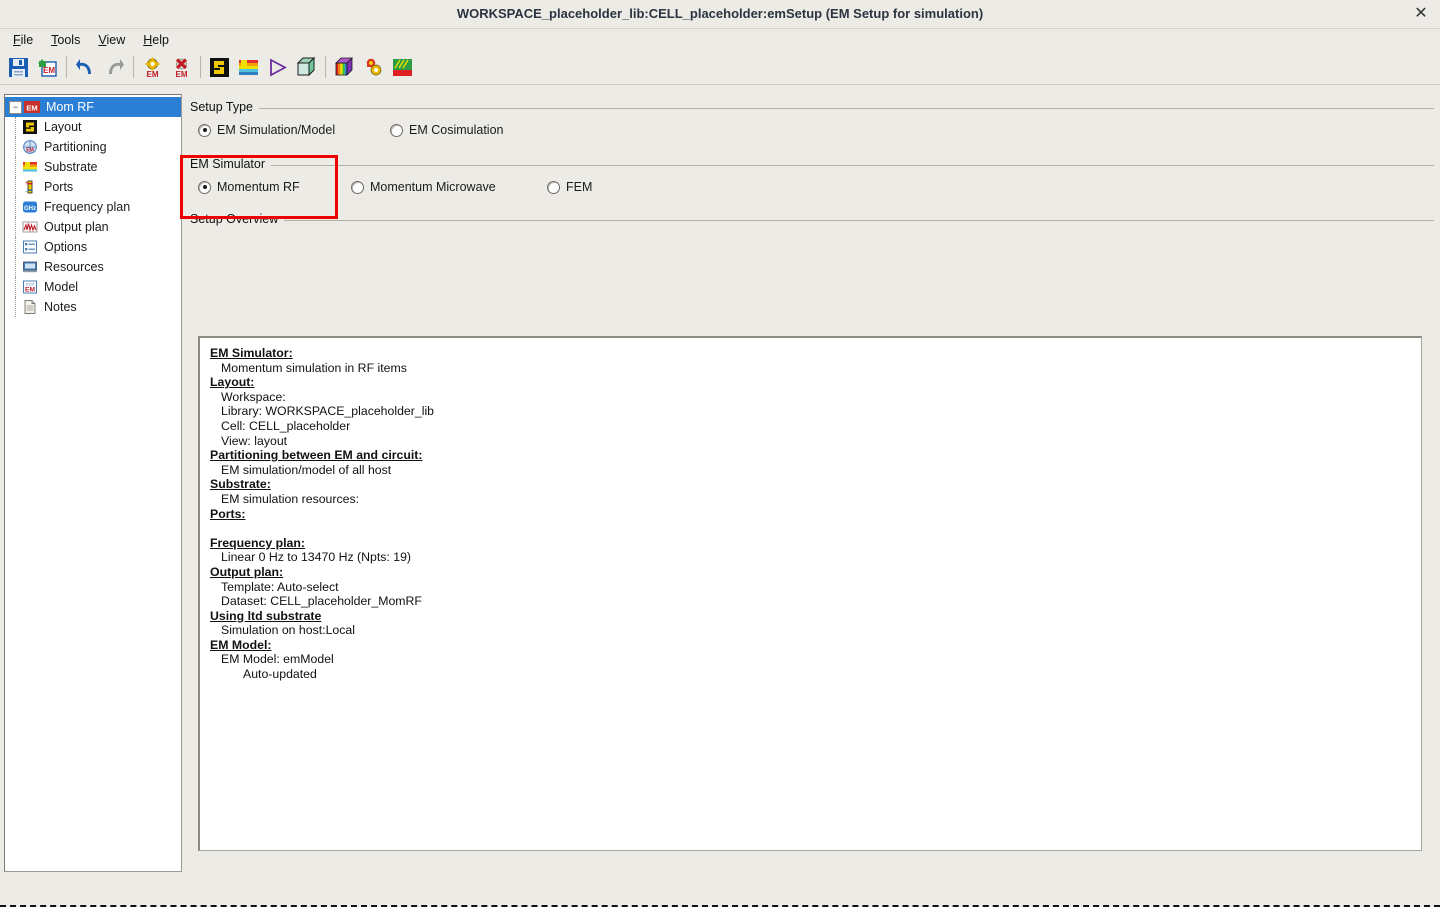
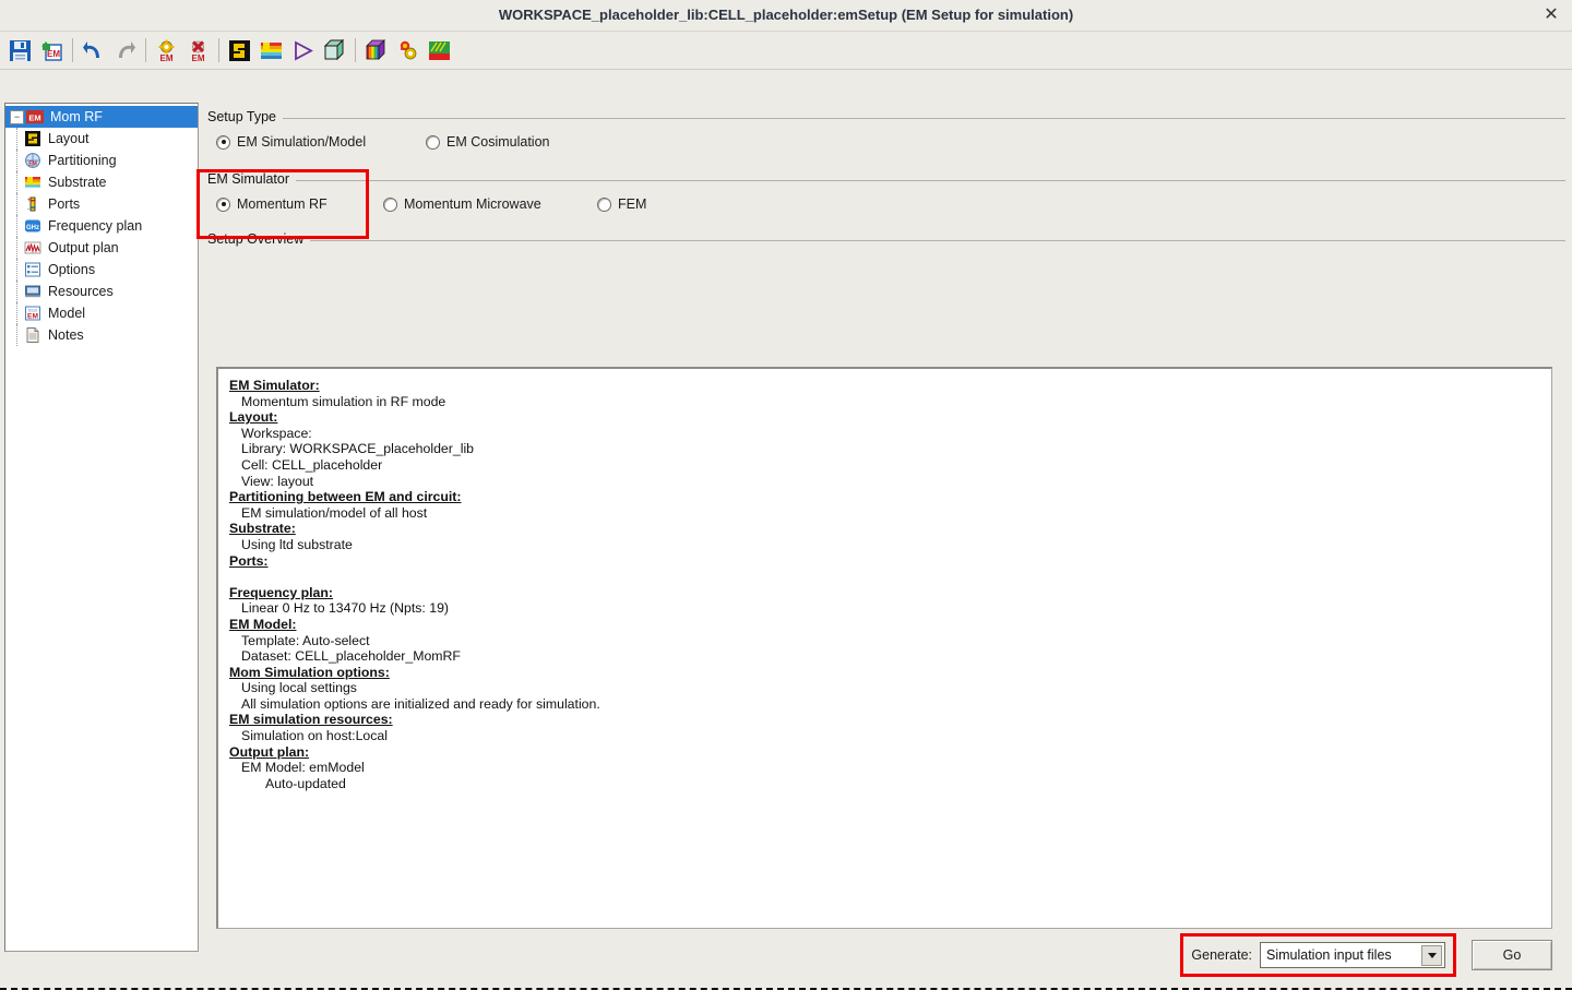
  WORKSPACE_placeholder_lib:CELL_placeholder:emSetup (EM Setup for simulation)
  ✕
- File
- Tools
- View
- Help
  EM
  EM
  EM
  −
  EM
  Mom RF
  Layout
  Partitioning
  Substrate
  Ports
  Frequency plan
  Output plan
  Options
  Resources
  Model
  Notes
  Setup Type
  EM Simulation/Model
  EM Cosimulation
  EM Simulator
  Momentum RF
  Momentum Microwave
  FEM
  Setup Overview
  EM Simulator:
- Momentum simulation in RF items
+ Momentum simulation in RF mode
  Layout:
  Workspace:
  Library: WORKSPACE_placeholder_lib
  Cell: CELL_placeholder
  View: layout
  Partitioning between EM and circuit:
  EM simulation/model of all host
  Substrate:
- EM simulation resources:
+ Using ltd substrate
  Ports:
  Frequency plan:
  Linear 0 Hz to 13470 Hz (Npts: 19)
- Output plan:
+ EM Model:
  Template: Auto-select
  Dataset: CELL_placeholder_MomRF
+ Mom Simulation options:
+ Using local settings
+ All simulation options are initialized and ready for simulation.
- Using ltd substrate
+ EM simulation resources:
  Simulation on host:Local
- EM Model:
+ Output plan:
  EM Model: emModel
  Auto-updated
+ Generate:
+ Simulation input files
+ Go
